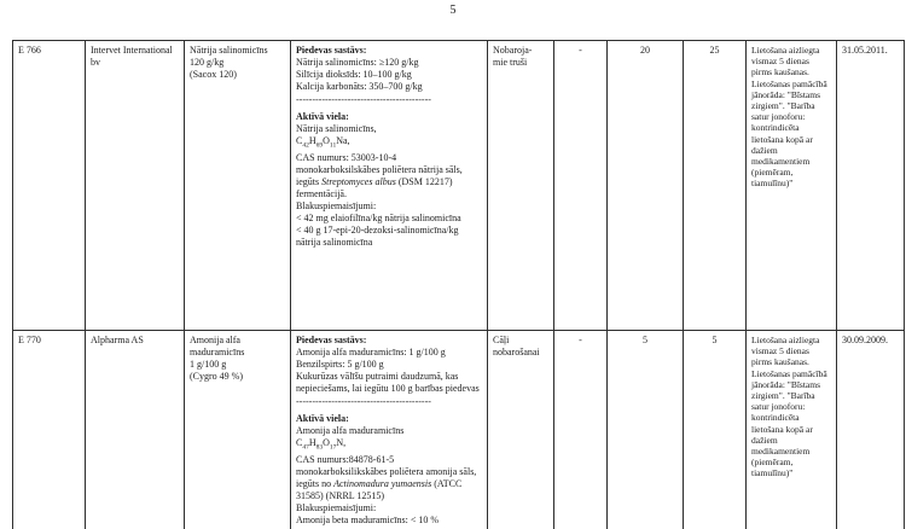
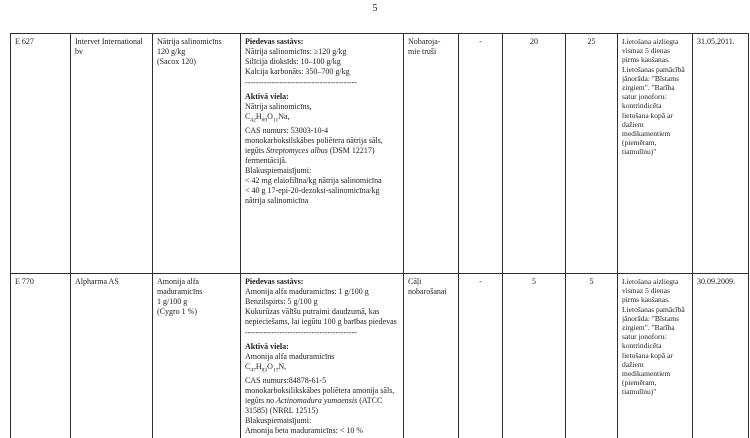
  5
- E 766	Intervet International bv	Nātrija salinomicīns 120 g/kg (Sacox 120)	Piedevas sastāvs: Nātrija salinomicīns: ≥120 g/kg Silīcija dioksīds: 10–100 g/kg Kalcija karbonāts: 350–700 g/kg ------------------------------------------ Aktīvā viela: Nātrija salinomicīns, C H O Na, CAS numurs: 53003-10-4 monokarboksilskābes poliētera nātrija sāls, iegūts Streptomyces albus (DSM 12217) fermentācijā. Blakuspiemaisījumi: < 42 mg elaiofilīna/kg nātrija salinomicīna < 40 g 17-epi-20-dezoksi-salinomicīna/kg nātrija salinomicīna	Nobaroja- mie truši	-	20	25	Lietošana aizliegta vismaz 5 dienas pirms kaušanas. Lietošanas pamācībā jānorāda: "Bīstams zirgiem". "Barība satur jonoforu: kontrindicēta lietošana kopā ar dažiem medikamentiem (piemēram, tiamulīnu)"	31.05.2011.
+ E 627	Intervet International bv	Nātrija salinomicīns 120 g/kg (Sacox 120)	Piedevas sastāvs: Nātrija salinomicīns: ≥120 g/kg Silīcija dioksīds: 10–100 g/kg Kalcija karbonāts: 350–700 g/kg ------------------------------------------ Aktīvā viela: Nātrija salinomicīns, C H O Na, CAS numurs: 53003-10-4 monokarboksilskābes poliētera nātrija sāls, iegūts Streptomyces albus (DSM 12217) fermentācijā. Blakuspiemaisījumi: < 42 mg elaiofilīna/kg nātrija salinomicīna < 40 g 17-epi-20-dezoksi-salinomicīna/kg nātrija salinomicīna	Nobaroja- mie truši	-	20	25	Lietošana aizliegta vismaz 5 dienas pirms kaušanas. Lietošanas pamācībā jānorāda: "Bīstams zirgiem". "Barība satur jonoforu: kontrindicēta lietošana kopā ar dažiem medikamentiem (piemēram, tiamulīnu)"	31.05.2011.
- E 770	Alpharma AS	Amonija alfa maduramicīns 1 g/100 g (Cygro 49 %)	Piedevas sastāvs: Amonija alfa maduramicīns: 1 g/100 g Benzilspirts: 5 g/100 g Kukurūzas vālīšu putraimi daudzumā, kas nepieciešams, lai iegūtu 100 g barības piedevas ------------------------------------------ Aktīvā viela: Amonija alfa maduramicīns C H O N, CAS numurs:84878-61-5 monokarboksilikskābes poliētera amonija sāls, iegūts no Actinomadura yumaensis (ATCC 31585) (NRRL 12515) Blakuspiemaisījumi: Amonija beta maduramicīns: < 10 %	Cāļi nobarošanai	-	5	5	Lietošana aizliegta vismaz 5 dienas pirms kaušanas. Lietošanas pamācībā jānorāda: "Bīstams zirgiem". "Barība satur jonoforu: kontrindicēta lietošana kopā ar dažiem medikamentiem (piemēram, tiamulīnu)"	30.09.2009.
+ E 770	Alpharma AS	Amonija alfa maduramicīns 1 g/100 g (Cygro 1 %)	Piedevas sastāvs: Amonija alfa maduramicīns: 1 g/100 g Benzilspirts: 5 g/100 g Kukurūzas vālīšu putraimi daudzumā, kas nepieciešams, lai iegūtu 100 g barības piedevas ------------------------------------------ Aktīvā viela: Amonija alfa maduramicīns C H O N, CAS numurs:84878-61-5 monokarboksilikskābes poliētera amonija sāls, iegūts no Actinomadura yumaensis (ATCC 31585) (NRRL 12515) Blakuspiemaisījumi: Amonija beta maduramicīns: < 10 %	Cāļi nobarošanai	-	5	5	Lietošana aizliegta vismaz 5 dienas pirms kaušanas. Lietošanas pamācībā jānorāda: "Bīstams zirgiem". "Barība satur jonoforu: kontrindicēta lietošana kopā ar dažiem medikamentiem (piemēram, tiamulīnu)"	30.09.2009.
